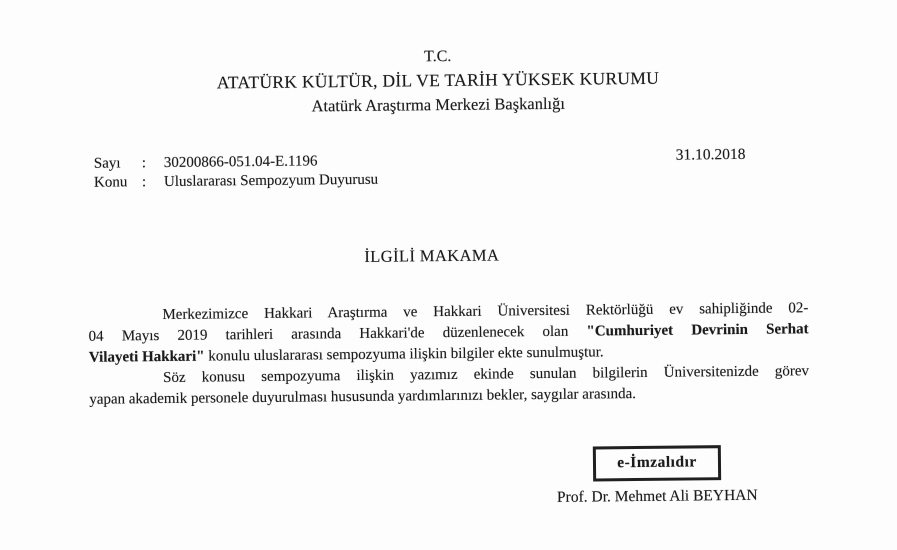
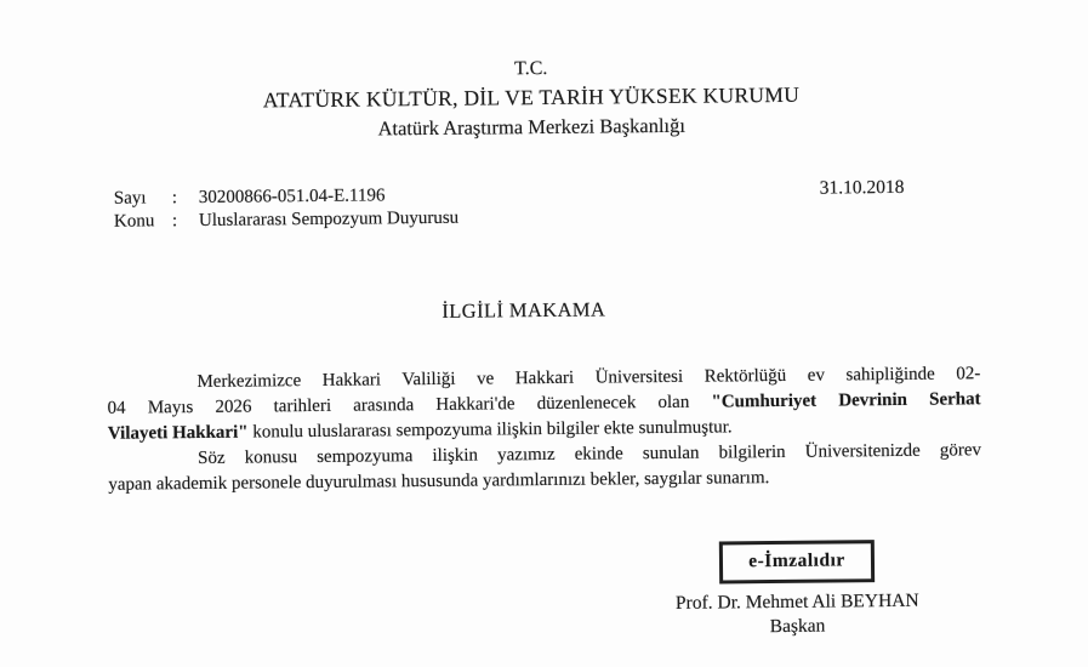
  T.C.
  ATATÜRK KÜLTÜR, DİL VE TARİH YÜKSEK KURUMU
  Atatürk Araştırma Merkezi Başkanlığı
  Sayı
  :
  30200866-051.04-E.1196
  Konu
  :
  Uluslararası Sempozyum Duyurusu
  31.10.2018
  İLGİLİ MAKAMA
- Merkezimizce Hakkari Araştırma ve Hakkari Üniversitesi Rektörlüğü ev sahipliğinde 02-
+ Merkezimizce Hakkari Valiliği ve Hakkari Üniversitesi Rektörlüğü ev sahipliğinde 02-
- 04 Mayıs 2019 tarihleri arasında Hakkari'de düzenlenecek olan "Cumhuriyet Devrinin Serhat
+ 04 Mayıs 2026 tarihleri arasında Hakkari'de düzenlenecek olan "Cumhuriyet Devrinin Serhat
  Vilayeti Hakkari" konulu uluslararası sempozyuma ilişkin bilgiler ekte sunulmuştur.
  Söz konusu sempozyuma ilişkin yazımız ekinde sunulan bilgilerin Üniversitenizde görev
- yapan akademik personele duyurulması hususunda yardımlarınızı bekler, saygılar arasında.
+ yapan akademik personele duyurulması hususunda yardımlarınızı bekler, saygılar sunarım.
  e-İmzalıdır
  Prof. Dr. Mehmet Ali BEYHAN
+ Başkan
